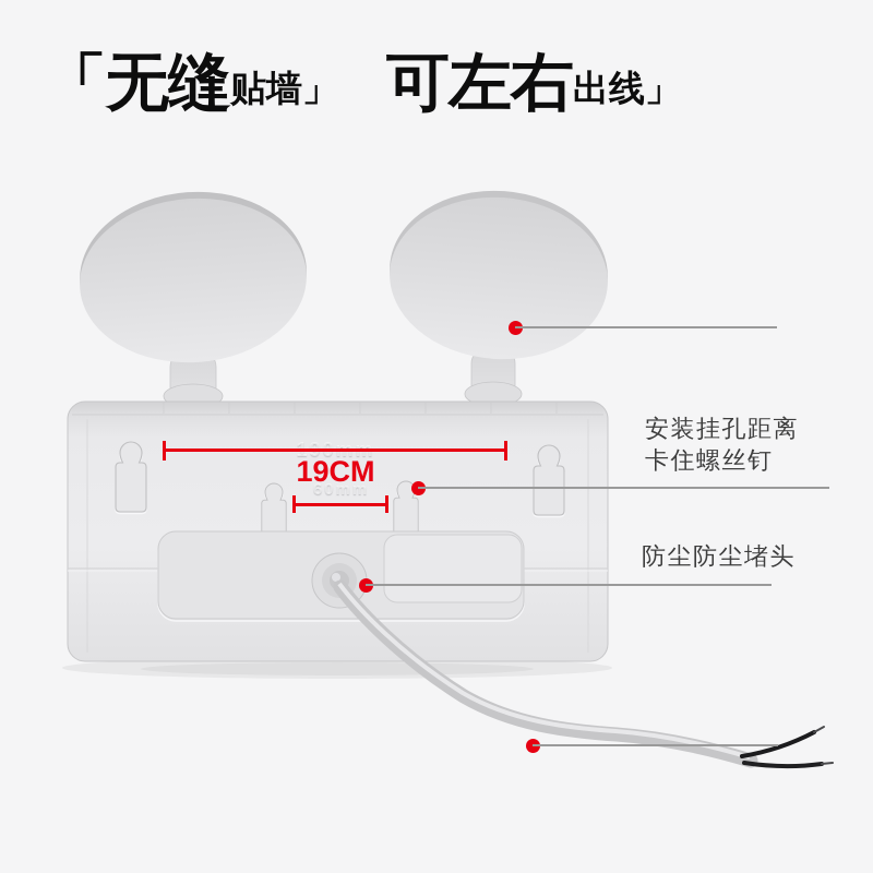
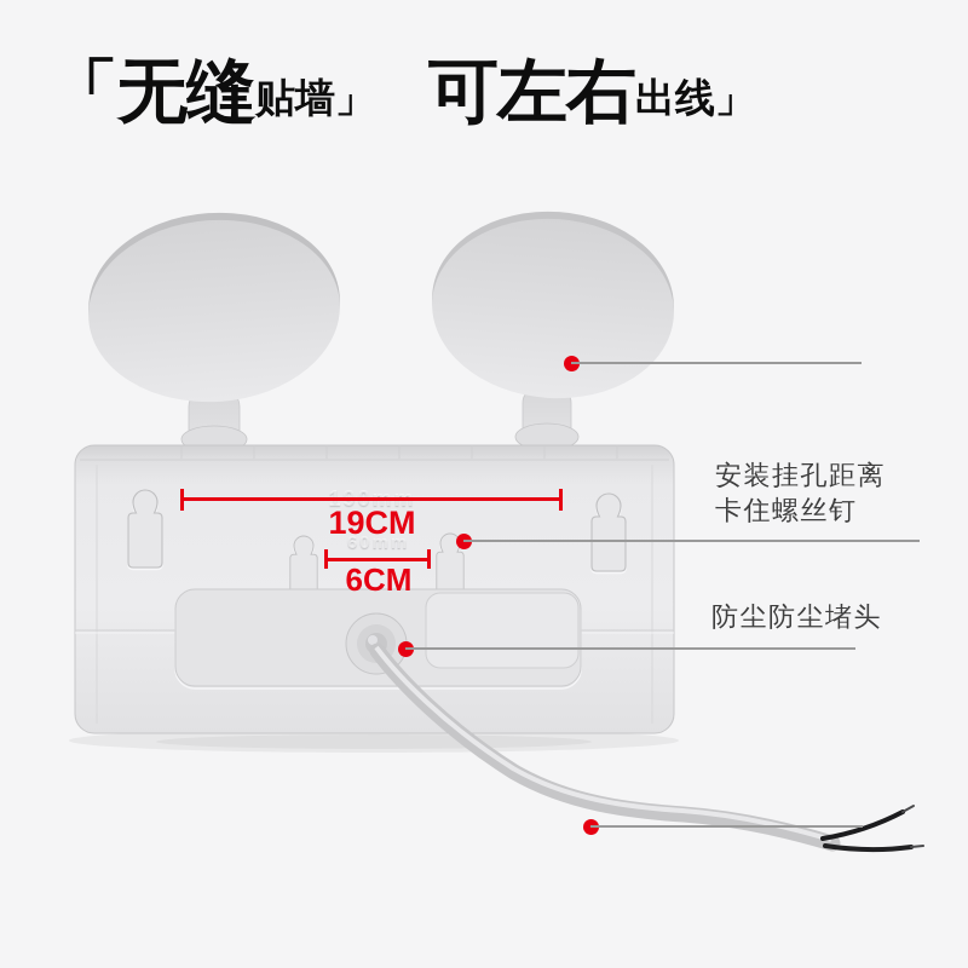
  「无缝
  贴墙」
  可左右
  出线」
  60mm
  19CM
+ 6CM
  安装挂孔距离
  卡住螺丝钉
  防尘防尘堵头
